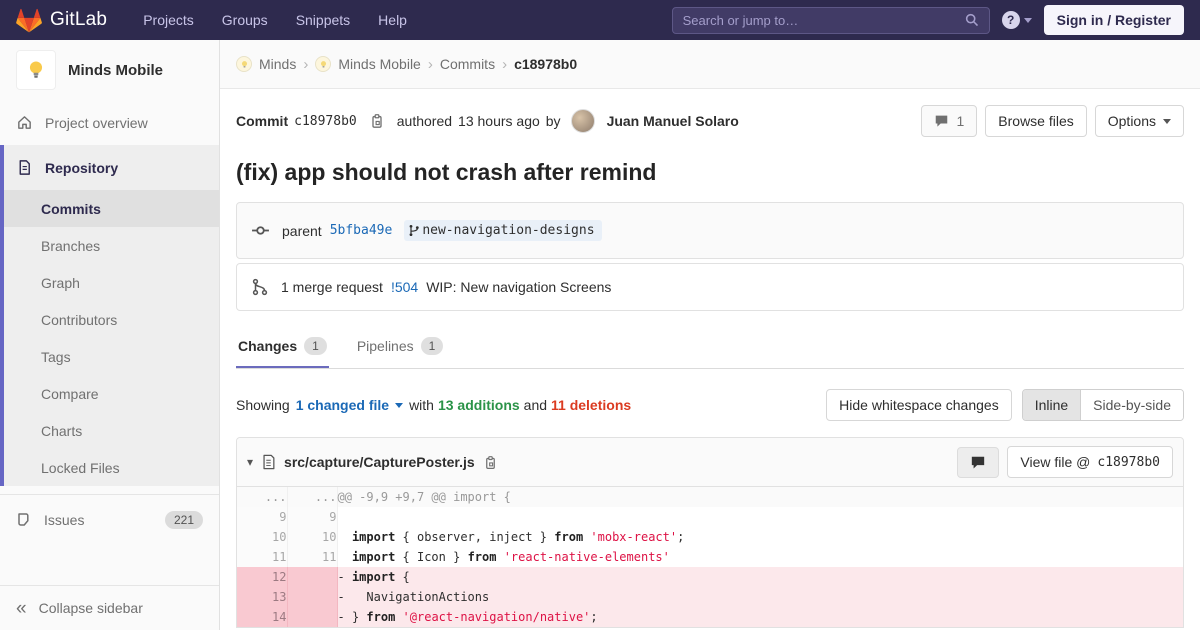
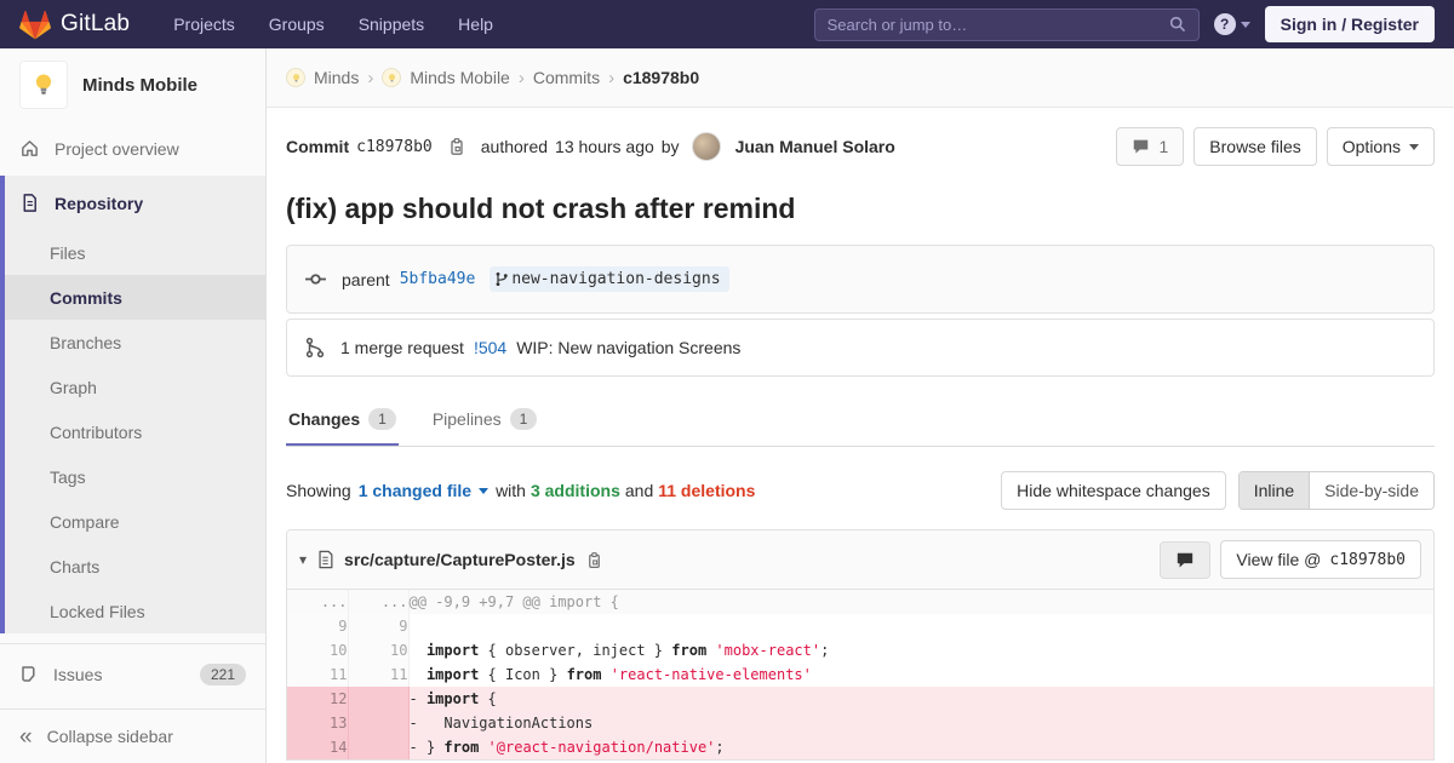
  GitLab
  Projects
  Groups
  Snippets
  Help
  Search or jump to…
  ?
  Sign in / Register
  Minds Mobile
  Project overview
  Repository
+ Files
  Commits
  Branches
  Graph
  Contributors
  Tags
  Compare
  Charts
  Locked Files
  Issues
  221
  «
  Collapse sidebar
  Minds
  ›
  Minds Mobile
  ›
  Commits
  ›
  c18978b0
  Commit
  c18978b0
  authored
  13 hours ago
  by
  Juan Manuel Solaro
  1
  Browse files
  Options
  (fix) app should not crash after remind
  parent
  5bfba49e
  new-navigation-designs
  1 merge request
  !504
  WIP: New navigation Screens
  Changes
  1
  Pipelines
  1
  Showing
  1 changed file
  with
- 13 additions
+ 3 additions
  and
  11 deletions
  Hide whitespace changes
  Inline
  Side-by-side
  ▾
  src/capture/CapturePoster.js
  View file @
  c18978b0
  ...	...	@@ -9,9 +9,7 @@ import {
  9	9
  10	10	import { observer, inject } from 'mobx-react';
  11	11	import { Icon } from 'react-native-elements'
  12		- import {
  13		- NavigationActions
  14		- } from '@react-navigation/native';
